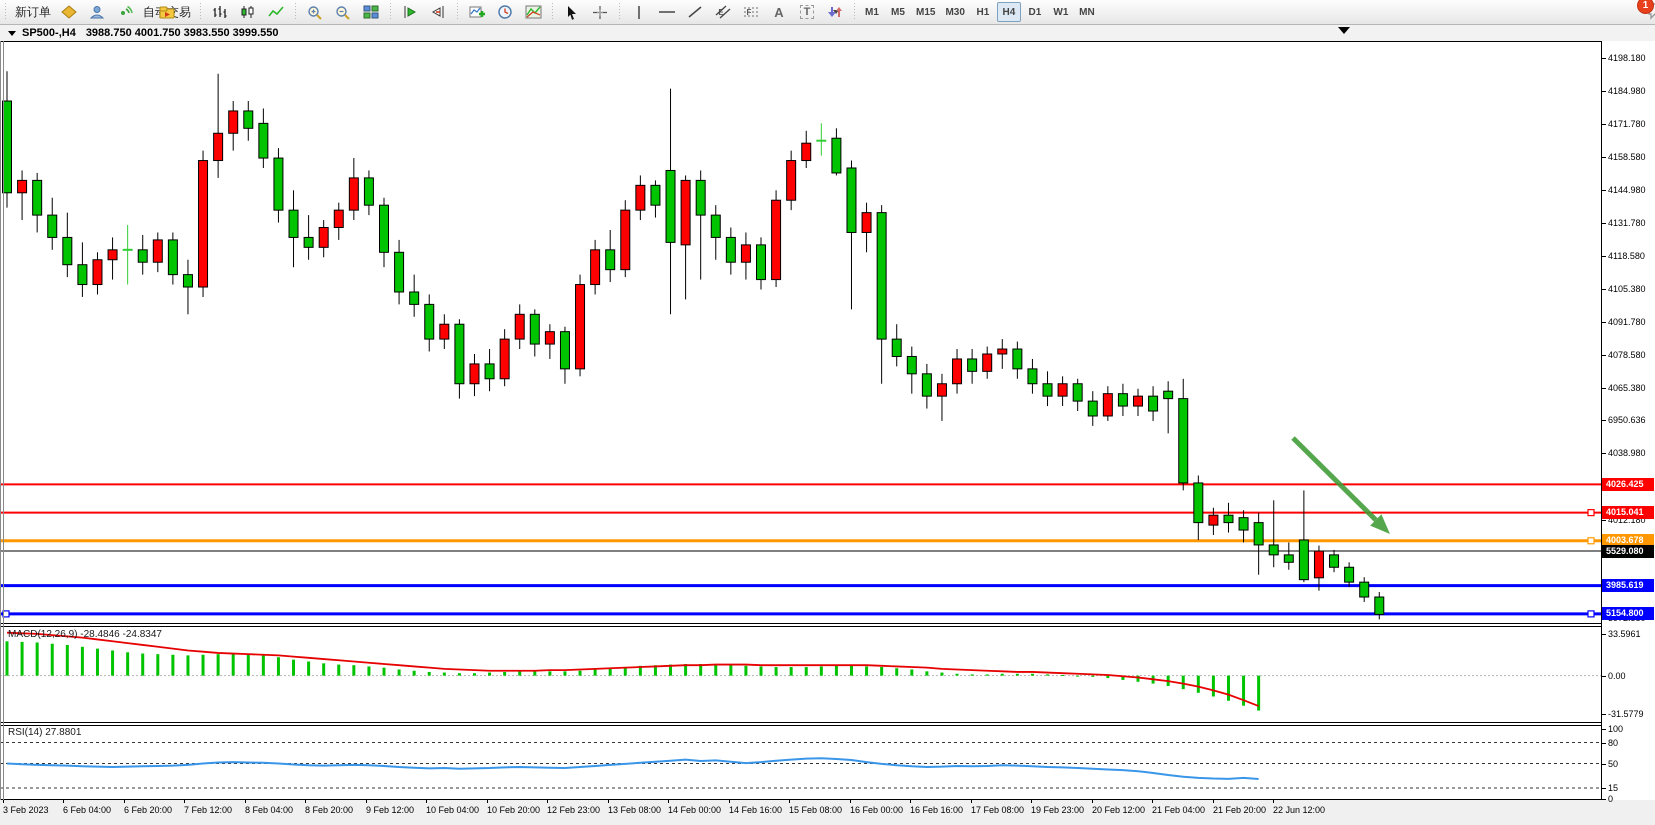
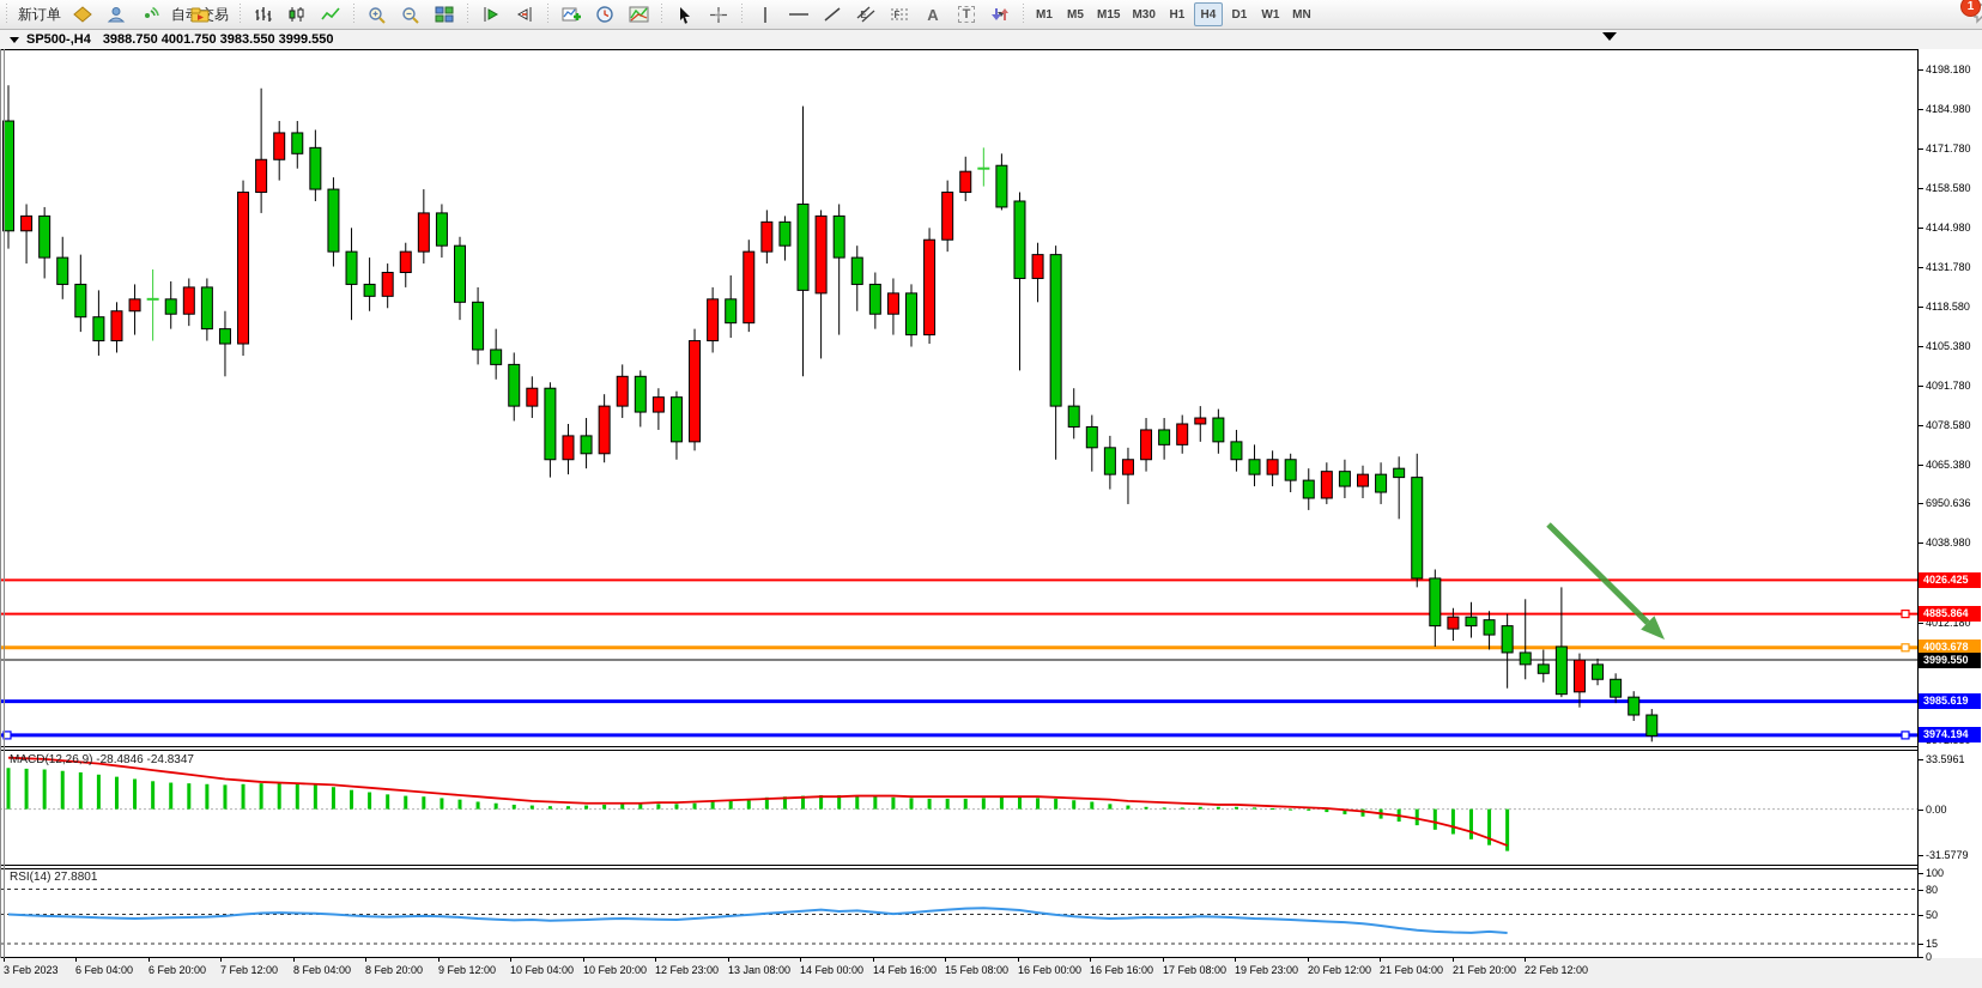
  新订单
  E
  A
  T
  M1
  M5
  M15
  M30
  H1
  H4
  D1
  W1
  MN
  1
  SP500-,H4
  3988.750 4001.750 3983.550 3999.550
  MACD(12,26,9) -28.4846 -24.8347
  RSI(14) 27.8801
  4198.180
  4184.980
  4171.780
  4158.580
  4144.980
  4131.780
  4118.580
  4105.380
  4091.780
  4078.580
  4065.380
  6950.636
  4038.980
  4012.180
  3 Feb 2023
  6 Feb 04:00
  6 Feb 20:00
  7 Feb 12:00
  8 Feb 04:00
  8 Feb 20:00
  9 Feb 12:00
  10 Feb 04:00
  10 Feb 20:00
  12 Feb 23:00
- 13 Feb 08:00
+ 13 Jan 08:00
  14 Feb 00:00
  14 Feb 16:00
  15 Feb 08:00
  16 Feb 00:00
  16 Feb 16:00
  17 Feb 08:00
  19 Feb 23:00
  20 Feb 12:00
  21 Feb 04:00
  21 Feb 20:00
- 22 Jun 12:00
+ 22 Feb 12:00
  4026.425
- 4015.041
+ 4885.864
  4003.678
- 5529.080
+ 3999.550
  3985.619
- 5154.800
+ 3974.194
  33.5961
  0.00
  -31.5779
  100
  80
  50
  15
  0
